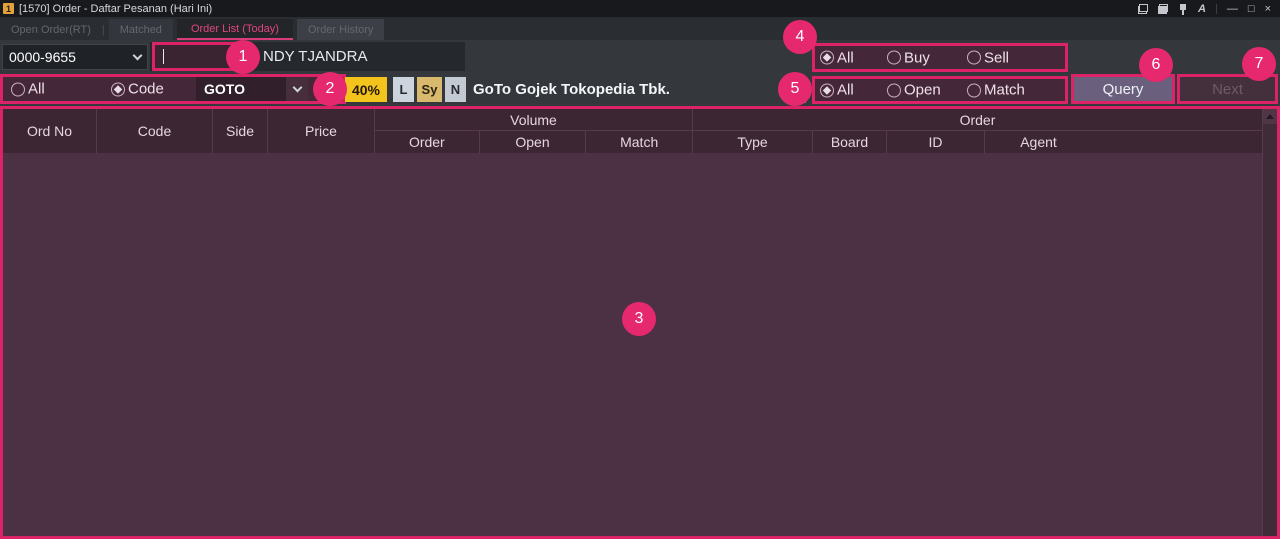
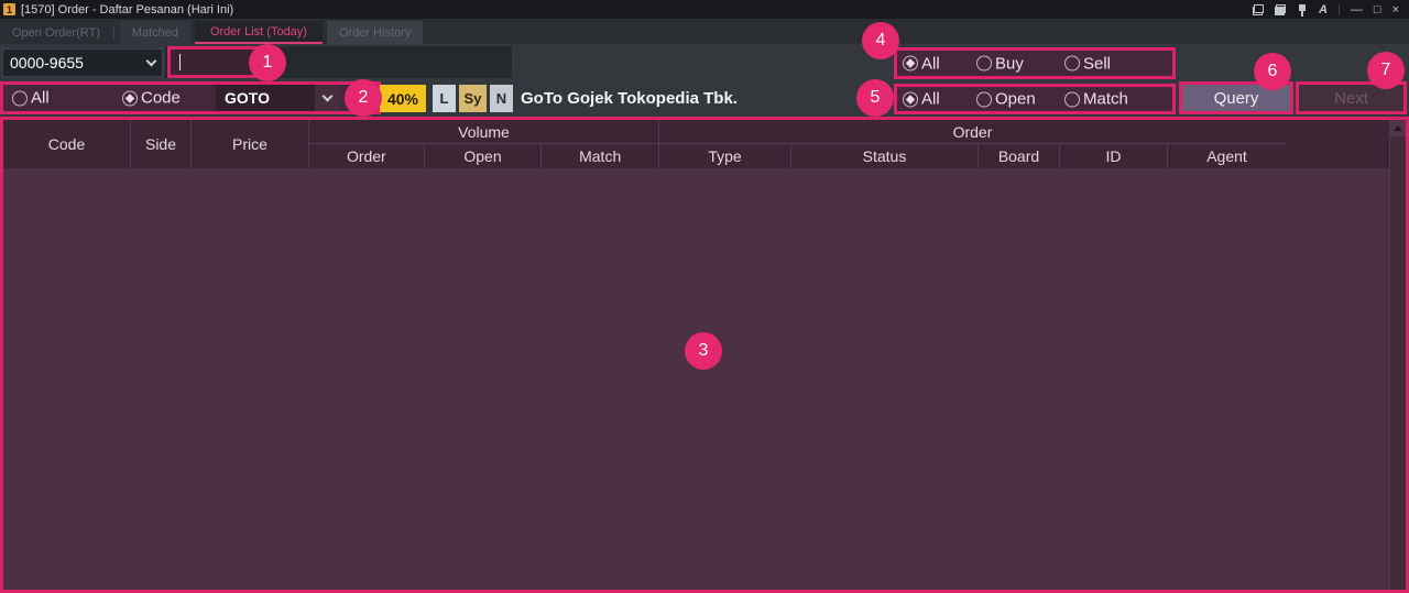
  1
  [1570] Order - Daftar Pesanan (Hari Ini)
  A
  —
  □
  ×
  Open Order(RT)
  |
  Matched
  Order List (Today)
  Order History
  0000-9655
- NDY TJANDRA
  All
  Buy
  Sell
  All
  Code
  GOTO
  40%
  L
  Sy
  N
  GoTo Gojek Tokopedia Tbk.
  All
  Open
  Match
  Query
  Next
- Ord No
  Code
  Side
  Price
  Volume
  Order
  Open
  Match
  Order
  Type
+ Status
  Board
  ID
  Agent
  1
  2
  3
  4
  5
  6
  7
